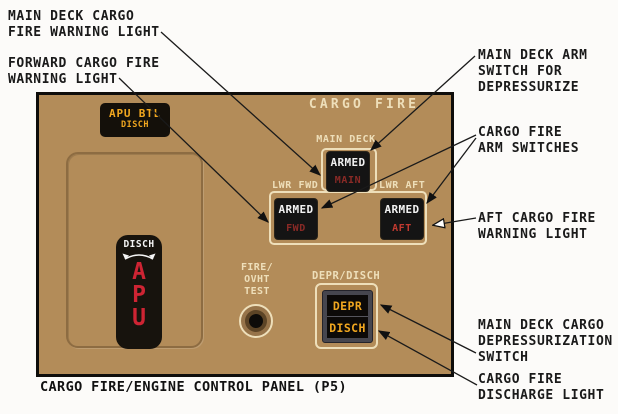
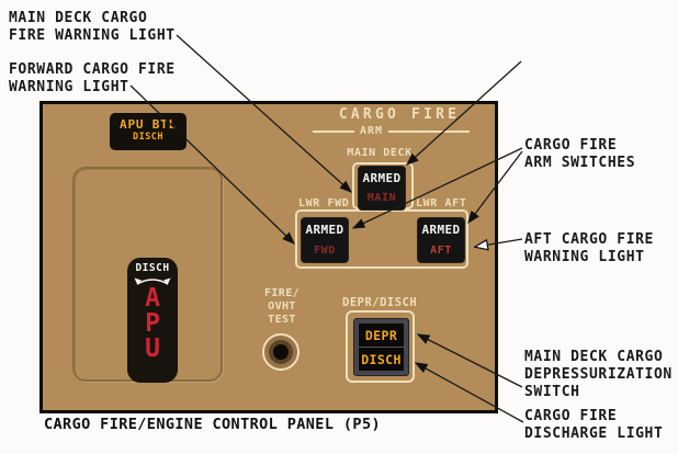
  MAIN DECK CARGO
  FIRE WARNING LIGHT
  FORWARD CARGO FIRE
  WARNING LIGHT
- MAIN DECK ARM
- SWITCH FOR
- DEPRESSURIZE
  CARGO FIRE
  ARM SWITCHES
  AFT CARGO FIRE
  WARNING LIGHT
  MAIN DECK CARGO
  DEPRESSURIZATION
  SWITCH
  CARGO FIRE
  DISCHARGE LIGHT
  APU BTL
  DISCH
  CARGO FIRE
+ ARM
  MAIN DECK
  LWR FWD
  LWR AFT
  ARMED
  MAIN
  ARMED
  FWD
  ARMED
  AFT
  FIRE/
  OVHT
  TEST
  DEPR/DISCH
  DEPR
  DISCH
  DISCH
  A
  P
  U
  CARGO FIRE/ENGINE CONTROL PANEL (P5)
